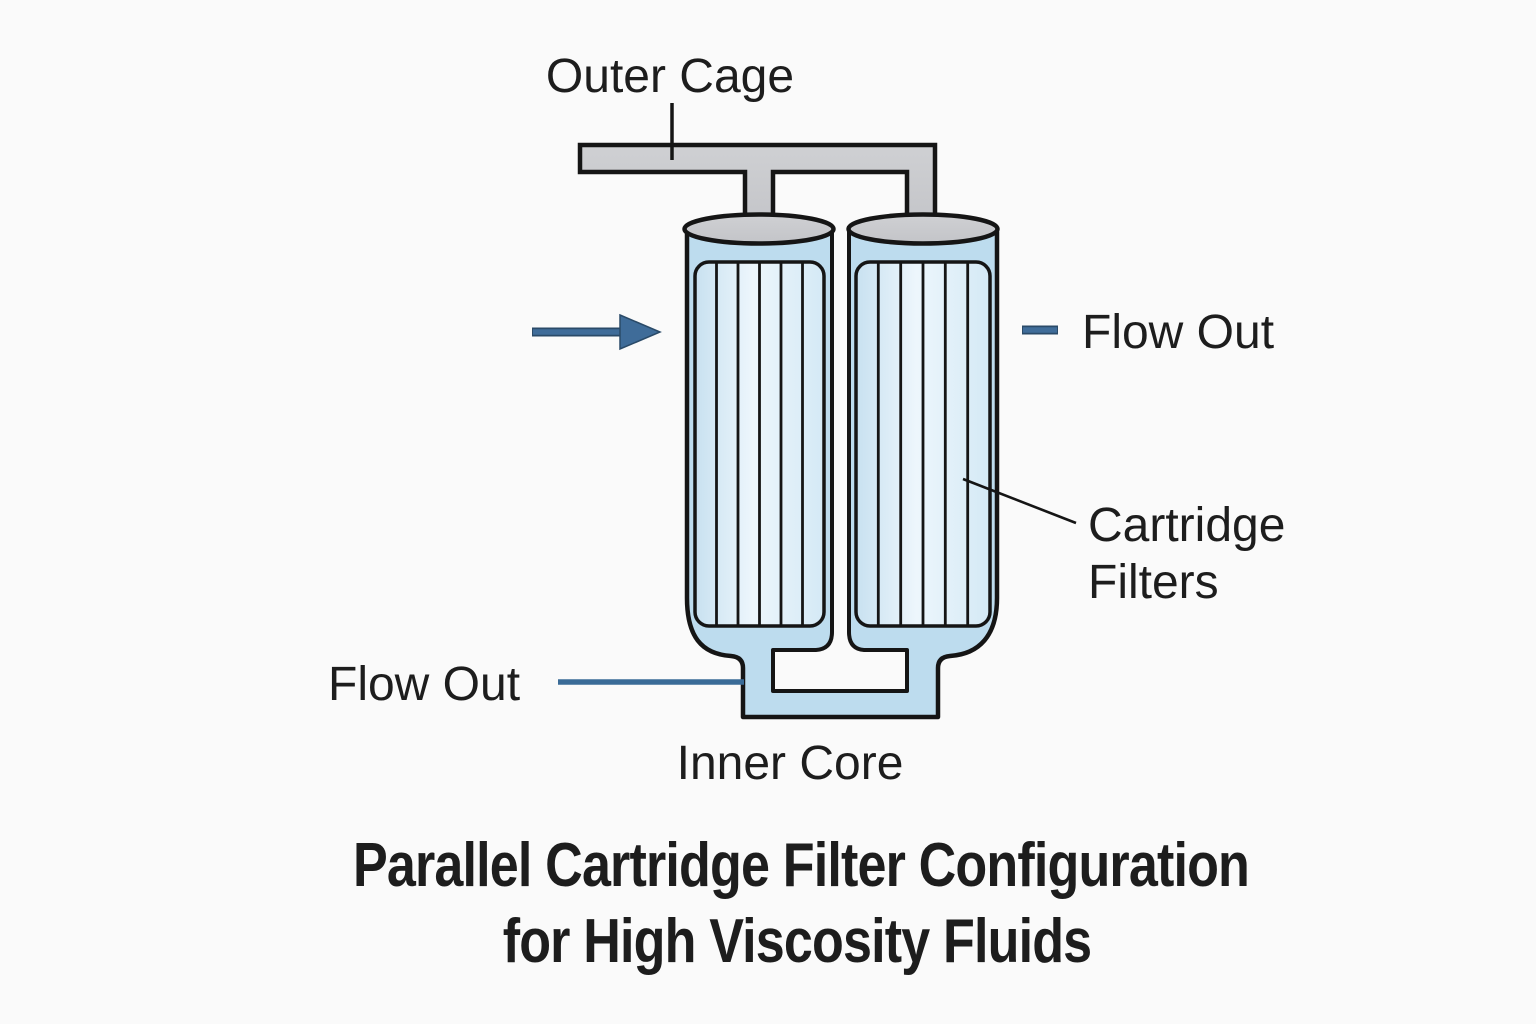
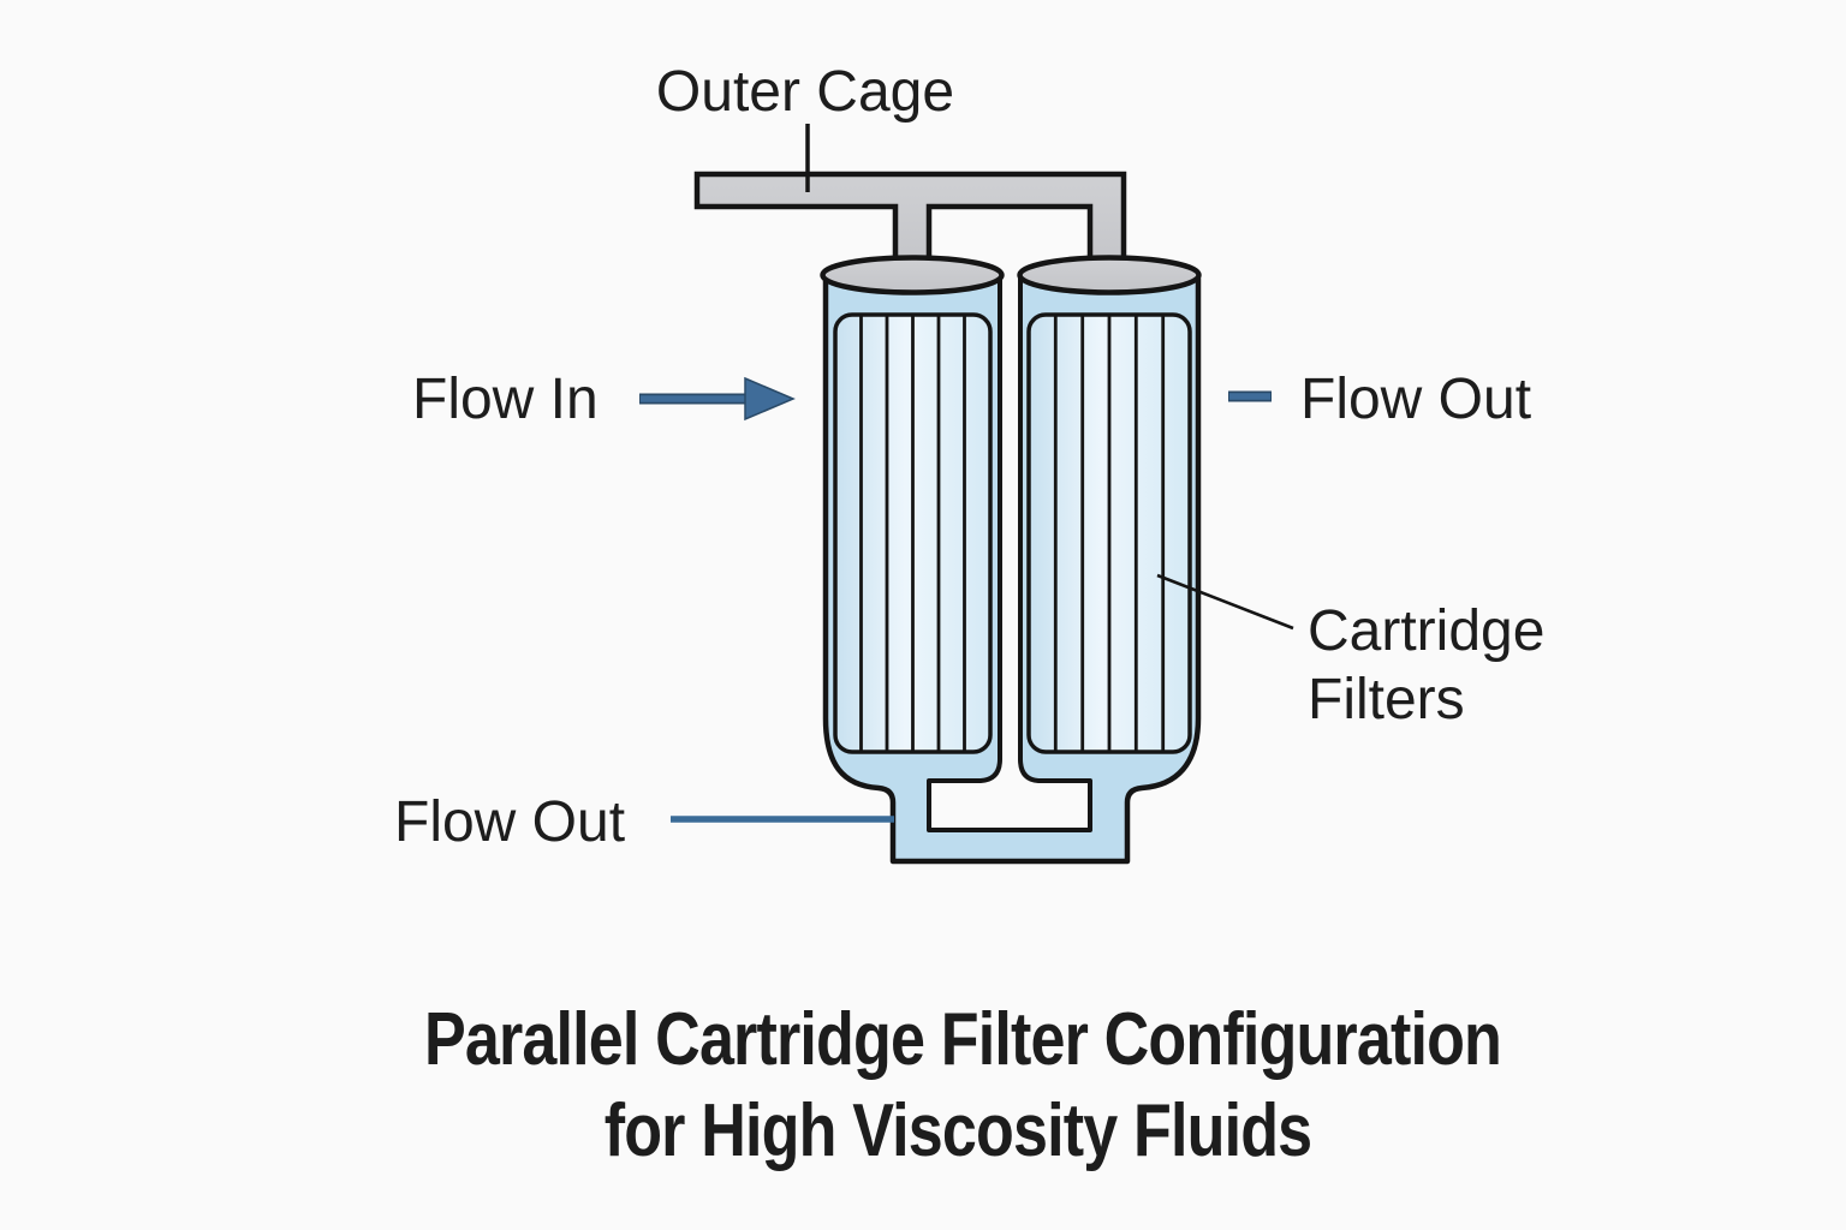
  Outer Cage
+ Flow In
  Flow Out
  Cartridge
  Filters
  Flow Out
- Inner Core
  Parallel Cartridge Filter Configuration
  for High Viscosity Fluids
